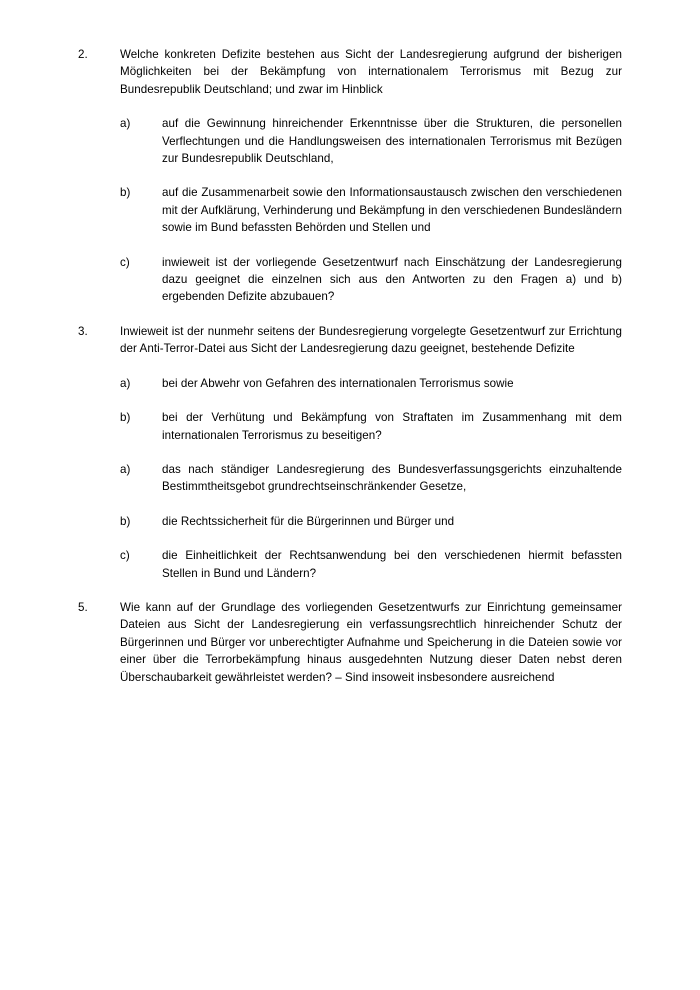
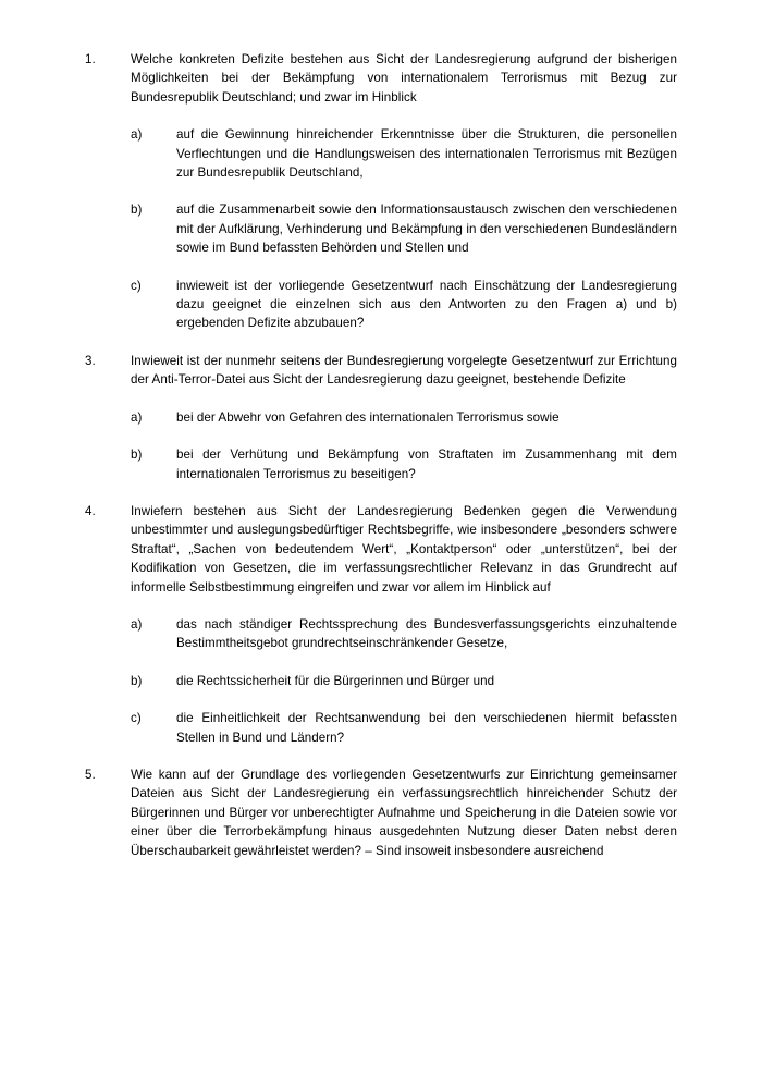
- 2.
+ 1.
  Welche konkreten Defizite bestehen aus Sicht der Landesregierung aufgrund der bisherigen Möglichkeiten bei der Bekämpfung von internationalem Terrorismus mit Bezug zur Bundesrepublik Deutschland; und zwar im Hinblick
  a)
  auf die Gewinnung hinreichender Erkenntnisse über die Strukturen, die personellen Verflechtungen und die Handlungsweisen des internationalen Terrorismus mit Bezügen zur Bundesrepublik Deutschland,
  b)
  auf die Zusammenarbeit sowie den Informationsaustausch zwischen den verschiedenen mit der Aufklärung, Verhinderung und Bekämpfung in den verschiedenen Bundesländern sowie im Bund befassten Behörden und Stellen und
  c)
  inwieweit ist der vorliegende Gesetzentwurf nach Einschätzung der Landesregierung dazu geeignet die einzelnen sich aus den Antworten zu den Fragen a) und b) ergebenden Defizite abzubauen?
  3.
  Inwieweit ist der nunmehr seitens der Bundesregierung vorgelegte Gesetzentwurf zur Errichtung der Anti-Terror-Datei aus Sicht der Landesregierung dazu geeignet, bestehende Defizite
  a)
  bei der Abwehr von Gefahren des internationalen Terrorismus sowie
  b)
  bei der Verhütung und Bekämpfung von Straftaten im Zusammenhang mit dem internationalen Terrorismus zu beseitigen?
+ 4.
+ Inwiefern bestehen aus Sicht der Landesregierung Bedenken gegen die Verwendung unbestimmter und auslegungsbedürftiger Rechtsbegriffe, wie insbesondere „besonders schwere Straftat“, „Sachen von bedeutendem Wert“, „Kontaktperson“ oder „unterstützen“, bei der Kodifikation von Gesetzen, die im verfassungsrechtlicher Relevanz in das Grundrecht auf informelle Selbstbestimmung eingreifen und zwar vor allem im Hinblick auf
  a)
- das nach ständiger Landesregierung des Bundesverfassungsgerichts einzuhaltende Bestimmtheitsgebot grundrechtseinschränkender Gesetze,
+ das nach ständiger Rechtssprechung des Bundesverfassungsgerichts einzuhaltende Bestimmtheitsgebot grundrechtseinschränkender Gesetze,
  b)
  die Rechtssicherheit für die Bürgerinnen und Bürger und
  c)
  die Einheitlichkeit der Rechtsanwendung bei den verschiedenen hiermit befassten Stellen in Bund und Ländern?
  5.
  Wie kann auf der Grundlage des vorliegenden Gesetzentwurfs zur Einrichtung gemeinsamer Dateien aus Sicht der Landesregierung ein verfassungsrechtlich hinreichender Schutz der Bürgerinnen und Bürger vor unberechtigter Aufnahme und Speicherung in die Dateien sowie vor einer über die Terrorbekämpfung hinaus ausgedehnten Nutzung dieser Daten nebst deren Überschaubarkeit gewährleistet werden? – Sind insoweit insbesondere ausreichend
